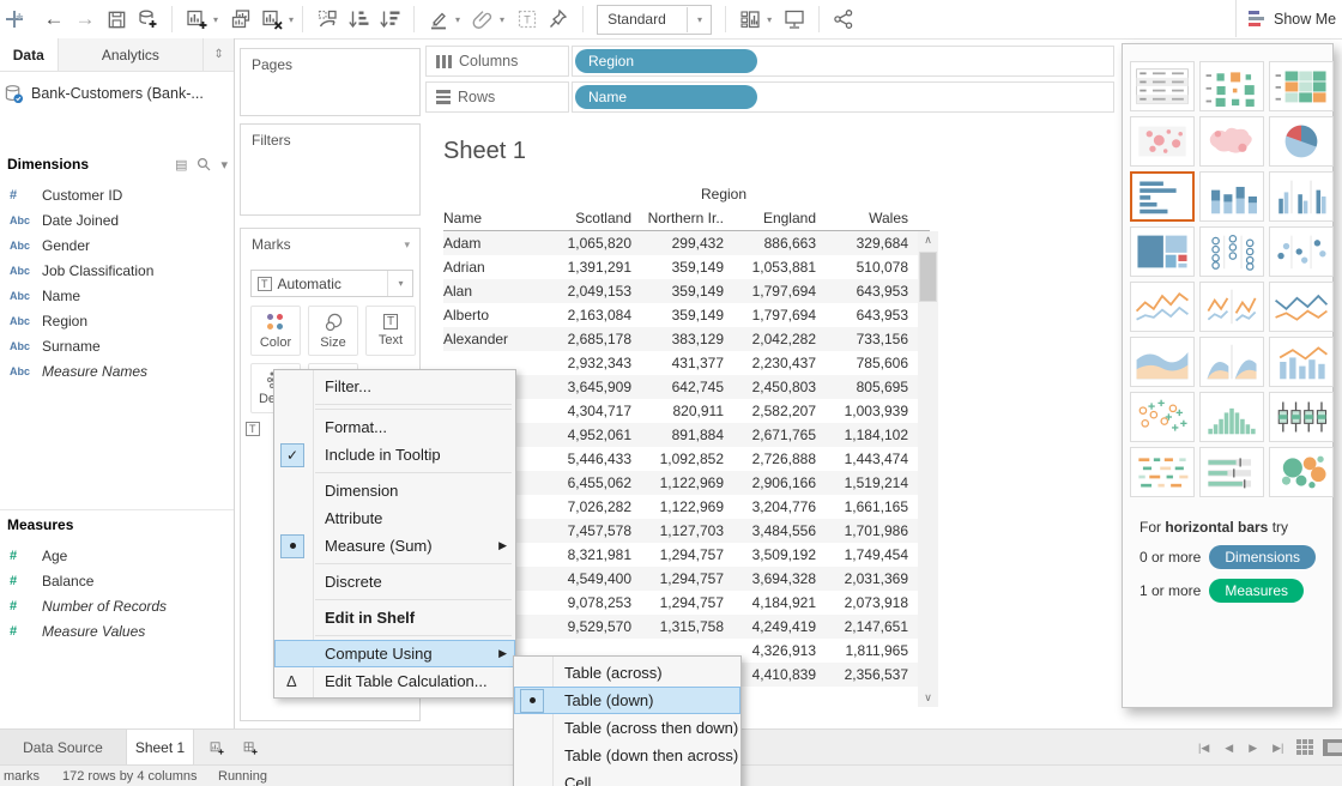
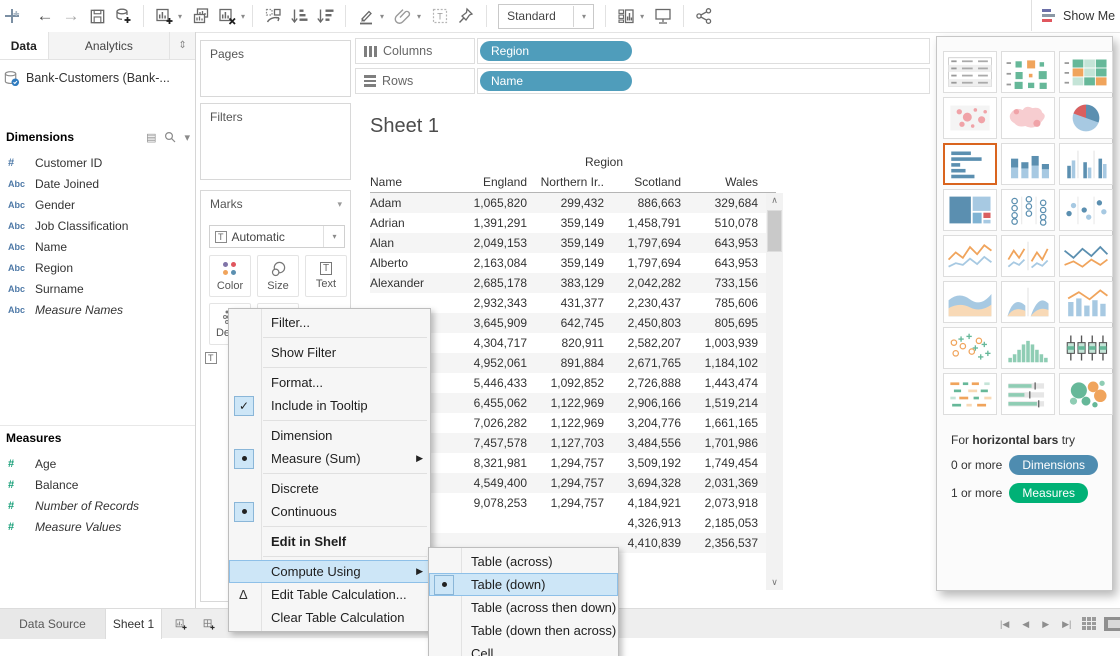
  ←
  →
  ▾
  ▾
  ▾
  ▾
  T
  Standard
  ▾
  ▾
  Show Me
  Data
  Analytics
  ⇕
  Bank-Customers (Bank-...
  Dimensions
  ▤
  ▾
  #
  Customer ID
  Abc
  Date Joined
  Abc
  Gender
  Abc
  Job Classification
  Abc
  Name
  Abc
  Region
  Abc
  Surname
  Abc
  Measure Names
  Measures
  #
  Age
  #
  Balance
  #
  Number of Records
  #
  Measure Values
  Pages
  Filters
  Marks
  ▾
  T
  Automatic
  ▾
  Color
  Size
  T
  Text
  T
  Columns
  Region
  Rows
  Name
  Sheet 1
  Region
  Name
- Scotland
+ England
  Northern Ir..
- England
+ Scotland
  Wales
  Adam
  1,065,820
  299,432
  886,663
  329,684
  Adrian
  1,391,291
  359,149
- 1,053,881
+ 1,458,791
  510,078
  Alan
  2,049,153
  359,149
  1,797,694
  643,953
  Alberto
  2,163,084
  359,149
  1,797,694
  643,953
  Alexander
  2,685,178
  383,129
  2,042,282
  733,156
  2,932,343
  431,377
  2,230,437
  785,606
  3,645,909
  642,745
  2,450,803
  805,695
  4,304,717
  820,911
  2,582,207
  1,003,939
  4,952,061
  891,884
  2,671,765
  1,184,102
  5,446,433
  1,092,852
  2,726,888
  1,443,474
  6,455,062
  1,122,969
  2,906,166
  1,519,214
  7,026,282
  1,122,969
  3,204,776
  1,661,165
  7,457,578
  1,127,703
  3,484,556
  1,701,986
  8,321,981
  1,294,757
  3,509,192
  1,749,454
  4,549,400
  1,294,757
  3,694,328
  2,031,369
  9,078,253
  1,294,757
  4,184,921
  2,073,918
- 9,529,570
- 1,315,758
- 4,249,419
- 2,147,651
  4,326,913
- 1,811,965
+ 2,185,053
  4,410,839
  2,356,537
  ∧
  ∨
  For horizontal bars try
  0 or more
  Dimensions
  1 or more
  Measures
  Data Source
  Sheet 1
  |◀
  ◀
  ▶
  ▶|
- marks
- 172 rows by 4 columns
- Running
  Filter...
+ Show Filter
  Format...
  ✓
  Include in Tooltip
  Dimension
- Attribute
  Measure (Sum)
  ▶
  Discrete
+ Continuous
  Edit in Shelf
  Compute Using
  ▶
  Δ
  Edit Table Calculation...
+ Clear Table Calculation
  Table (across)
  Table (down)
  Table (across then down)
  Table (down then across)
  Cell
